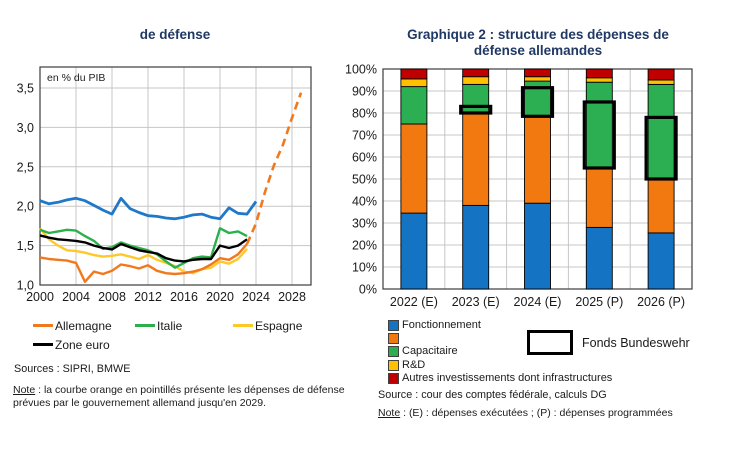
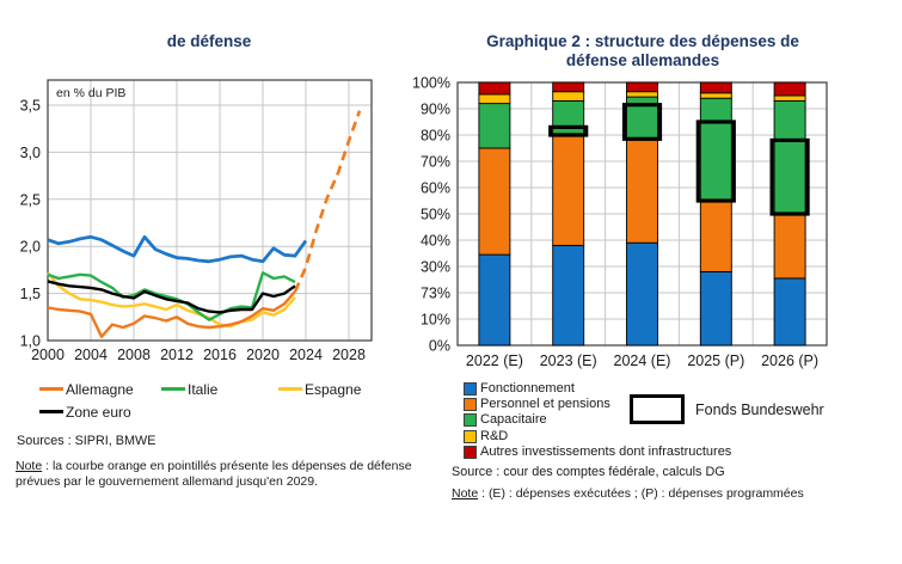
  de défense
  1,0
  1,5
  2,0
  2,5
  3,0
  3,5
  2000
  2004
  2008
  2012
  2016
  2020
  2024
  2028
  en % du PIB
  Allemagne
  Italie
  Espagne
  Zone euro
  Sources : SIPRI, BMWE
  Note : la courbe orange en pointillés présente les dépenses de défense prévues par le gouvernement allemand jusqu'en 2029.
  Graphique 2 : structure des dépenses de
  défense allemandes
  2022 (E)
  2023 (E)
  2024 (E)
  2025 (P)
  2026 (P)
  0%
  10%
- 20%
+ 73%
  30%
  40%
  50%
  60%
  70%
  80%
  90%
  100%
  Fonctionnement
+ Personnel et pensions
  Capacitaire
  R&D
  Autres investissements dont infrastructures
  Fonds Bundeswehr
  Source : cour des comptes fédérale, calculs DG
  Note : (E) : dépenses exécutées ; (P) : dépenses programmées
